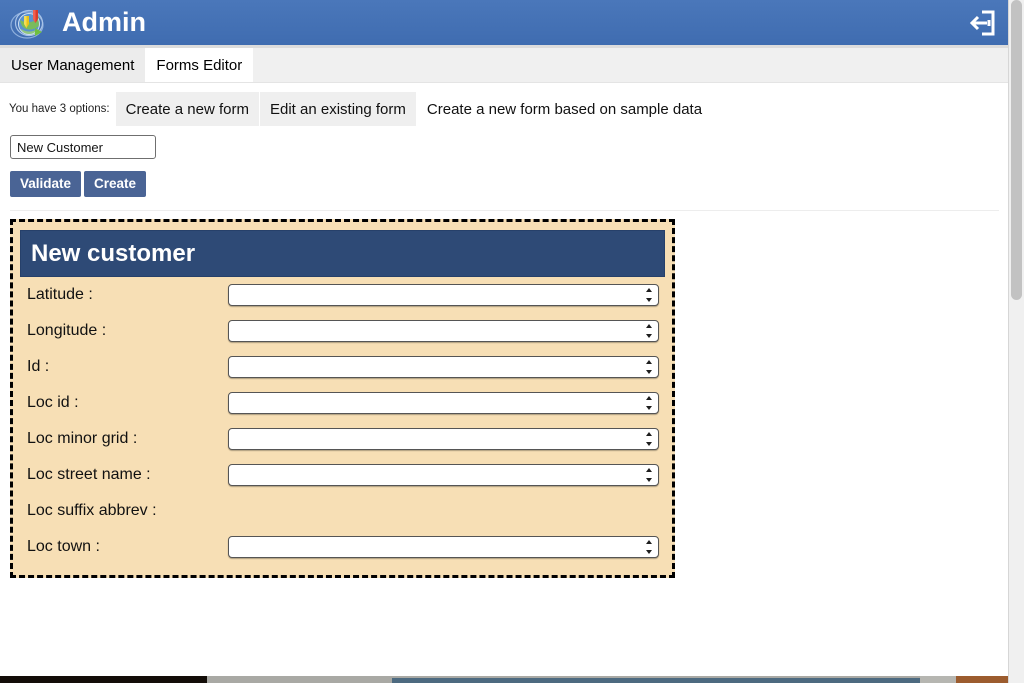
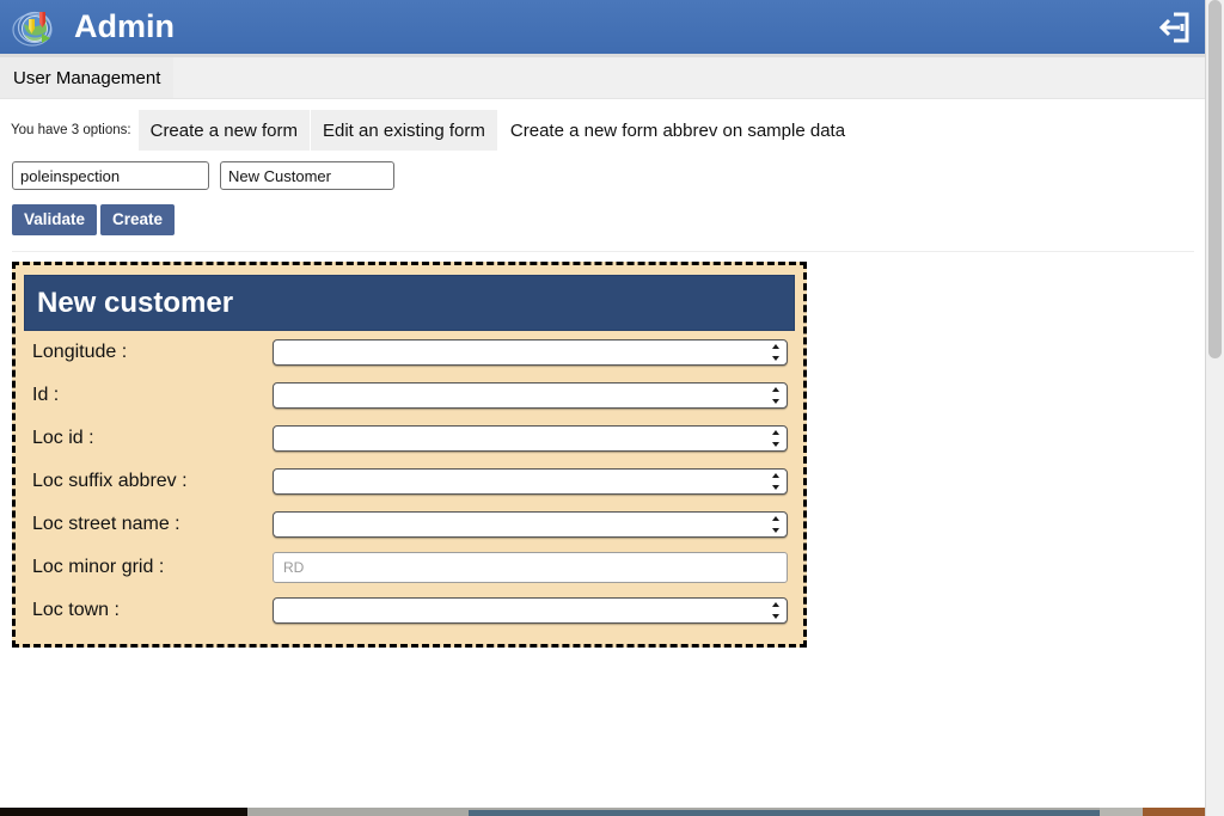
  Admin
  User Management
- Forms Editor
  You have 3 options:
  Create a new form
  Edit an existing form
- Create a new form based on sample data
+ Create a new form abbrev on sample data
+ poleinspection
  New Customer
  Validate
  Create
  New customer
- Latitude :
  Longitude :
  Id :
  Loc id :
- Loc minor grid :
+ Loc suffix abbrev :
  Loc street name :
- Loc suffix abbrev :
+ Loc minor grid :
+ RD
  Loc town :
